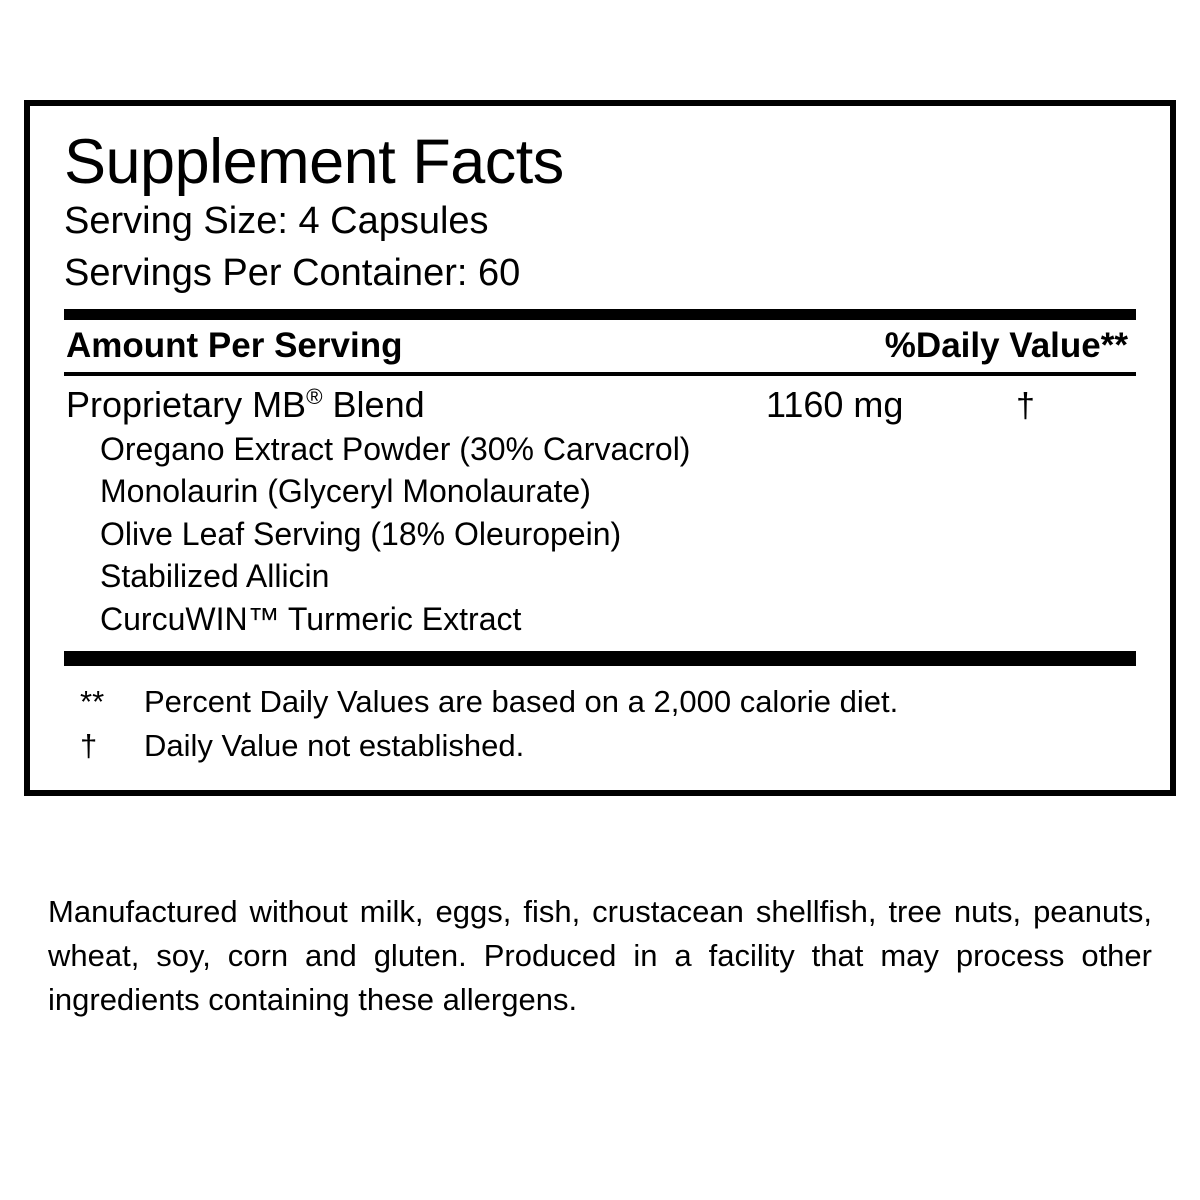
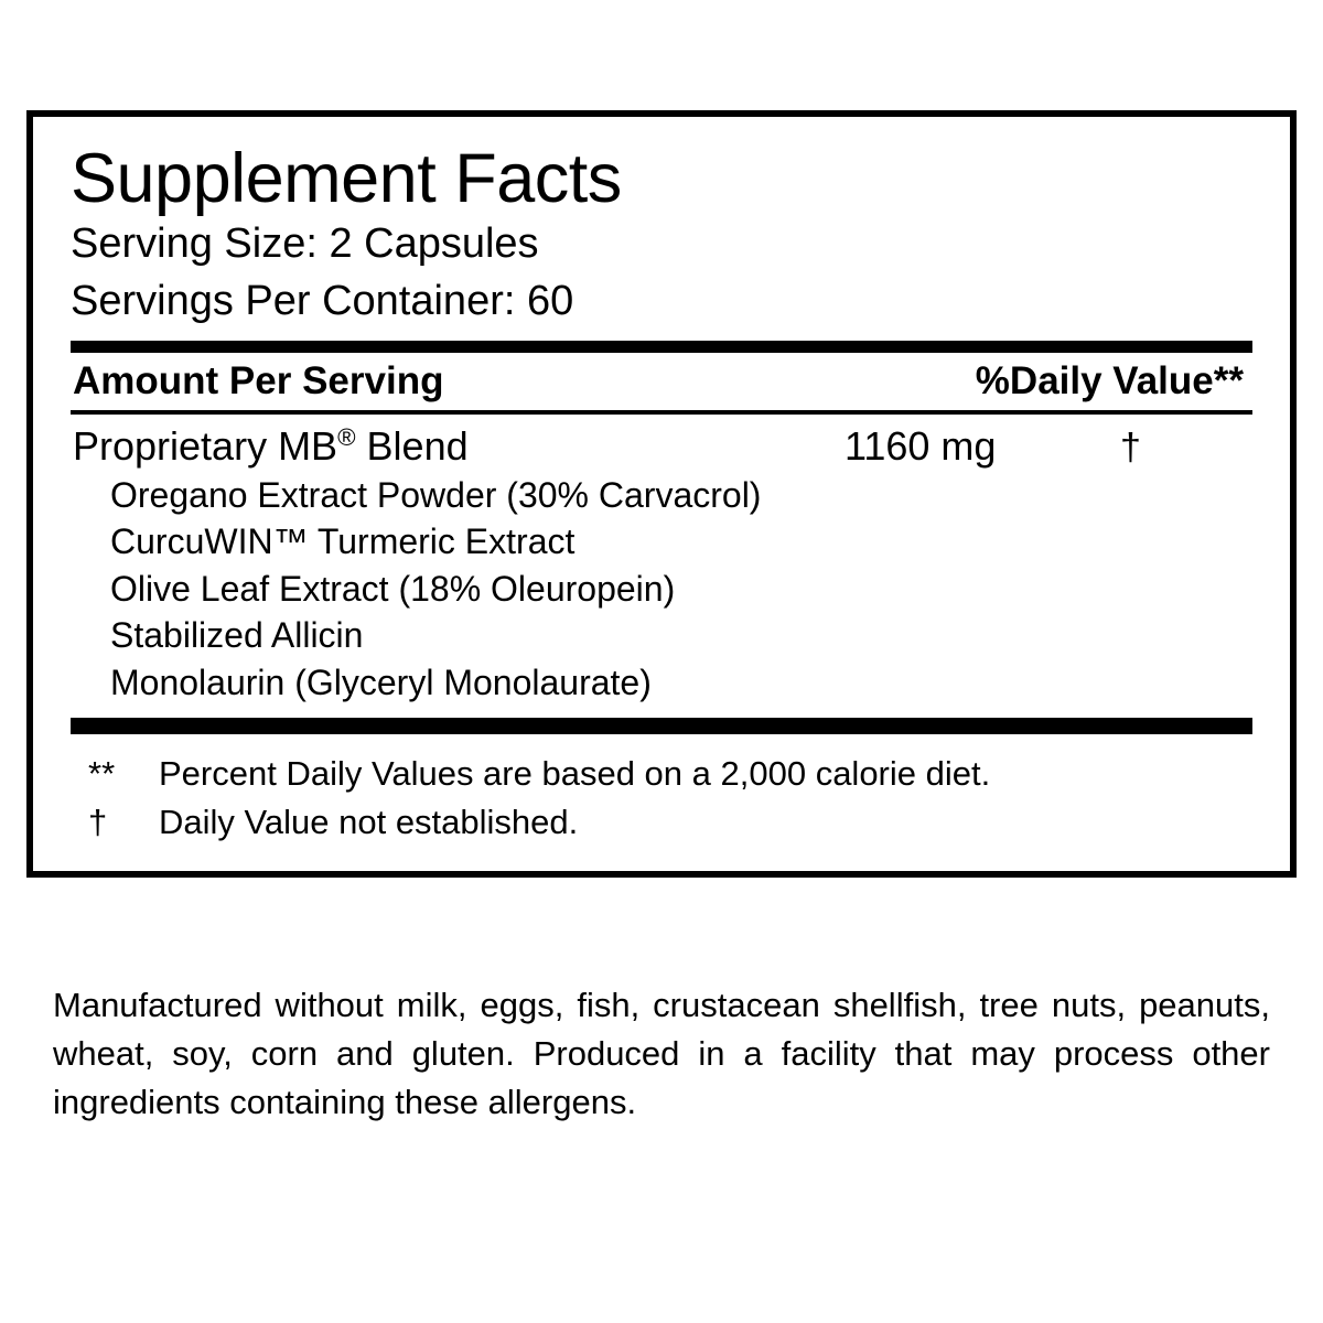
  Supplement Facts
- Serving Size: 4 Capsules
+ Serving Size: 2 Capsules
  Servings Per Container: 60
  Amount Per Serving
  %Daily Value**
  Proprietary MB® Blend
  1160 mg
  †
  Oregano Extract Powder (30% Carvacrol)
- Monolaurin (Glyceryl Monolaurate)
+ CurcuWIN™ Turmeric Extract
- Olive Leaf Serving (18% Oleuropein)
+ Olive Leaf Extract (18% Oleuropein)
  Stabilized Allicin
- CurcuWIN™ Turmeric Extract
+ Monolaurin (Glyceryl Monolaurate)
  **
  Percent Daily Values are based on a 2,000 calorie diet.
  †
  Daily Value not established.
  Manufactured without milk, eggs, fish, crustacean shellfish, tree nuts, peanuts, wheat, soy, corn and gluten. Produced in a facility that may process other ingredients containing these allergens.
